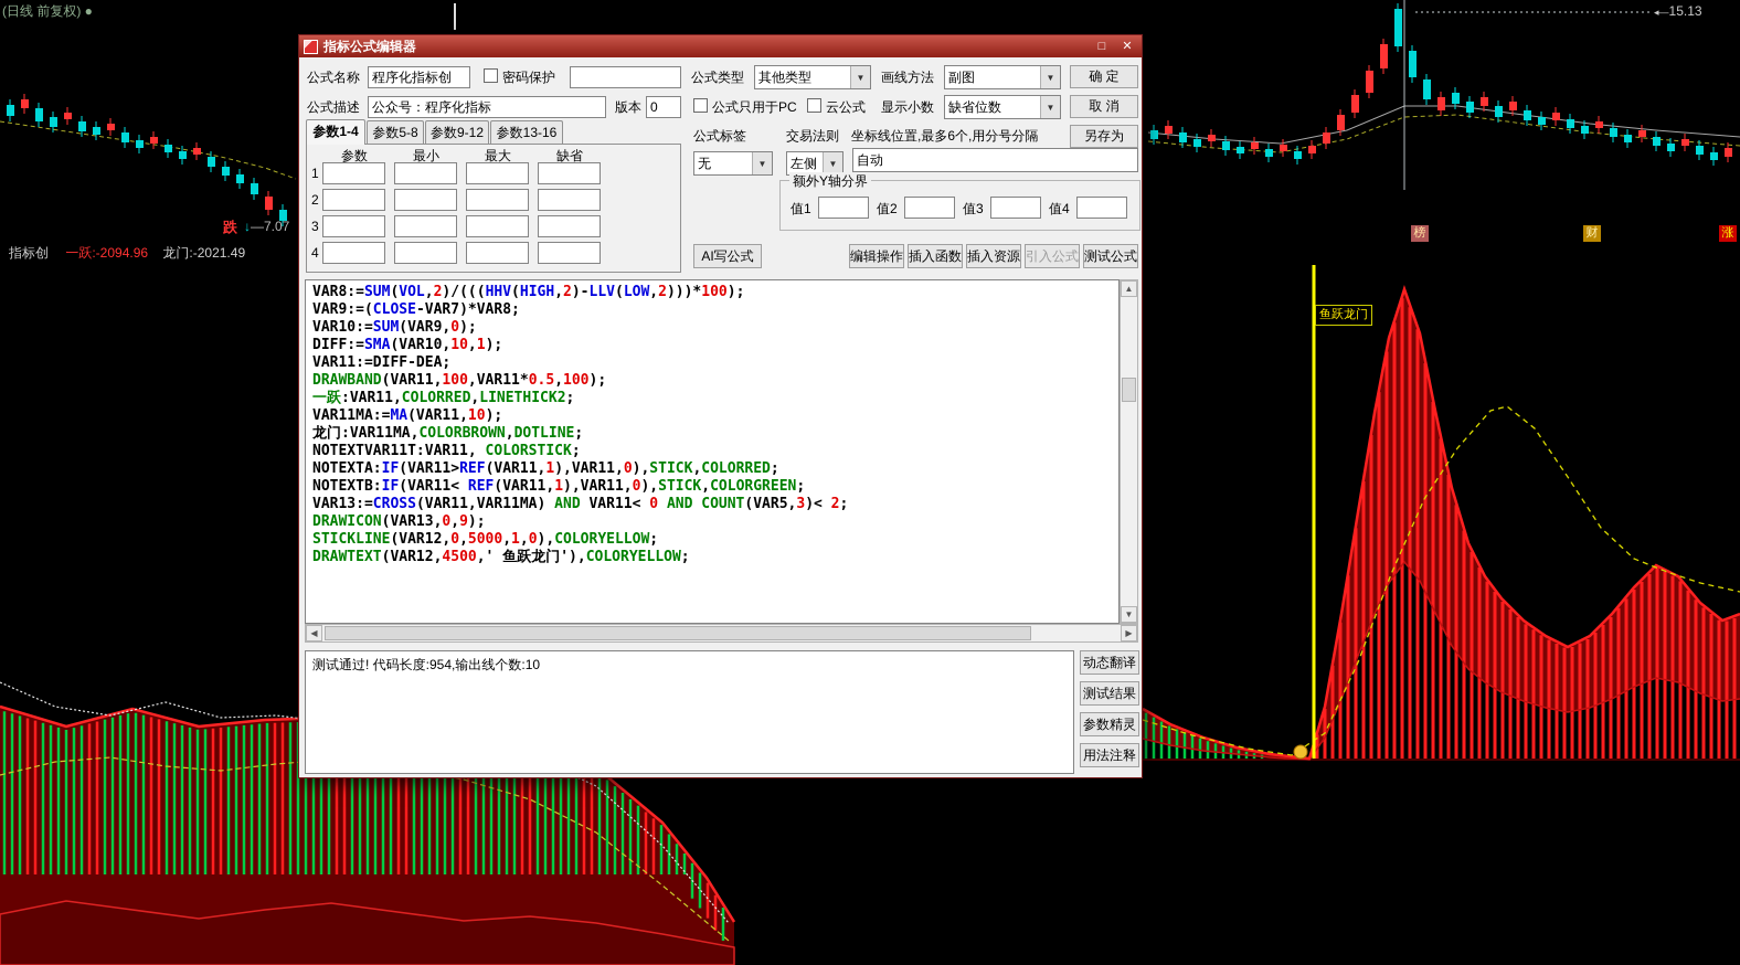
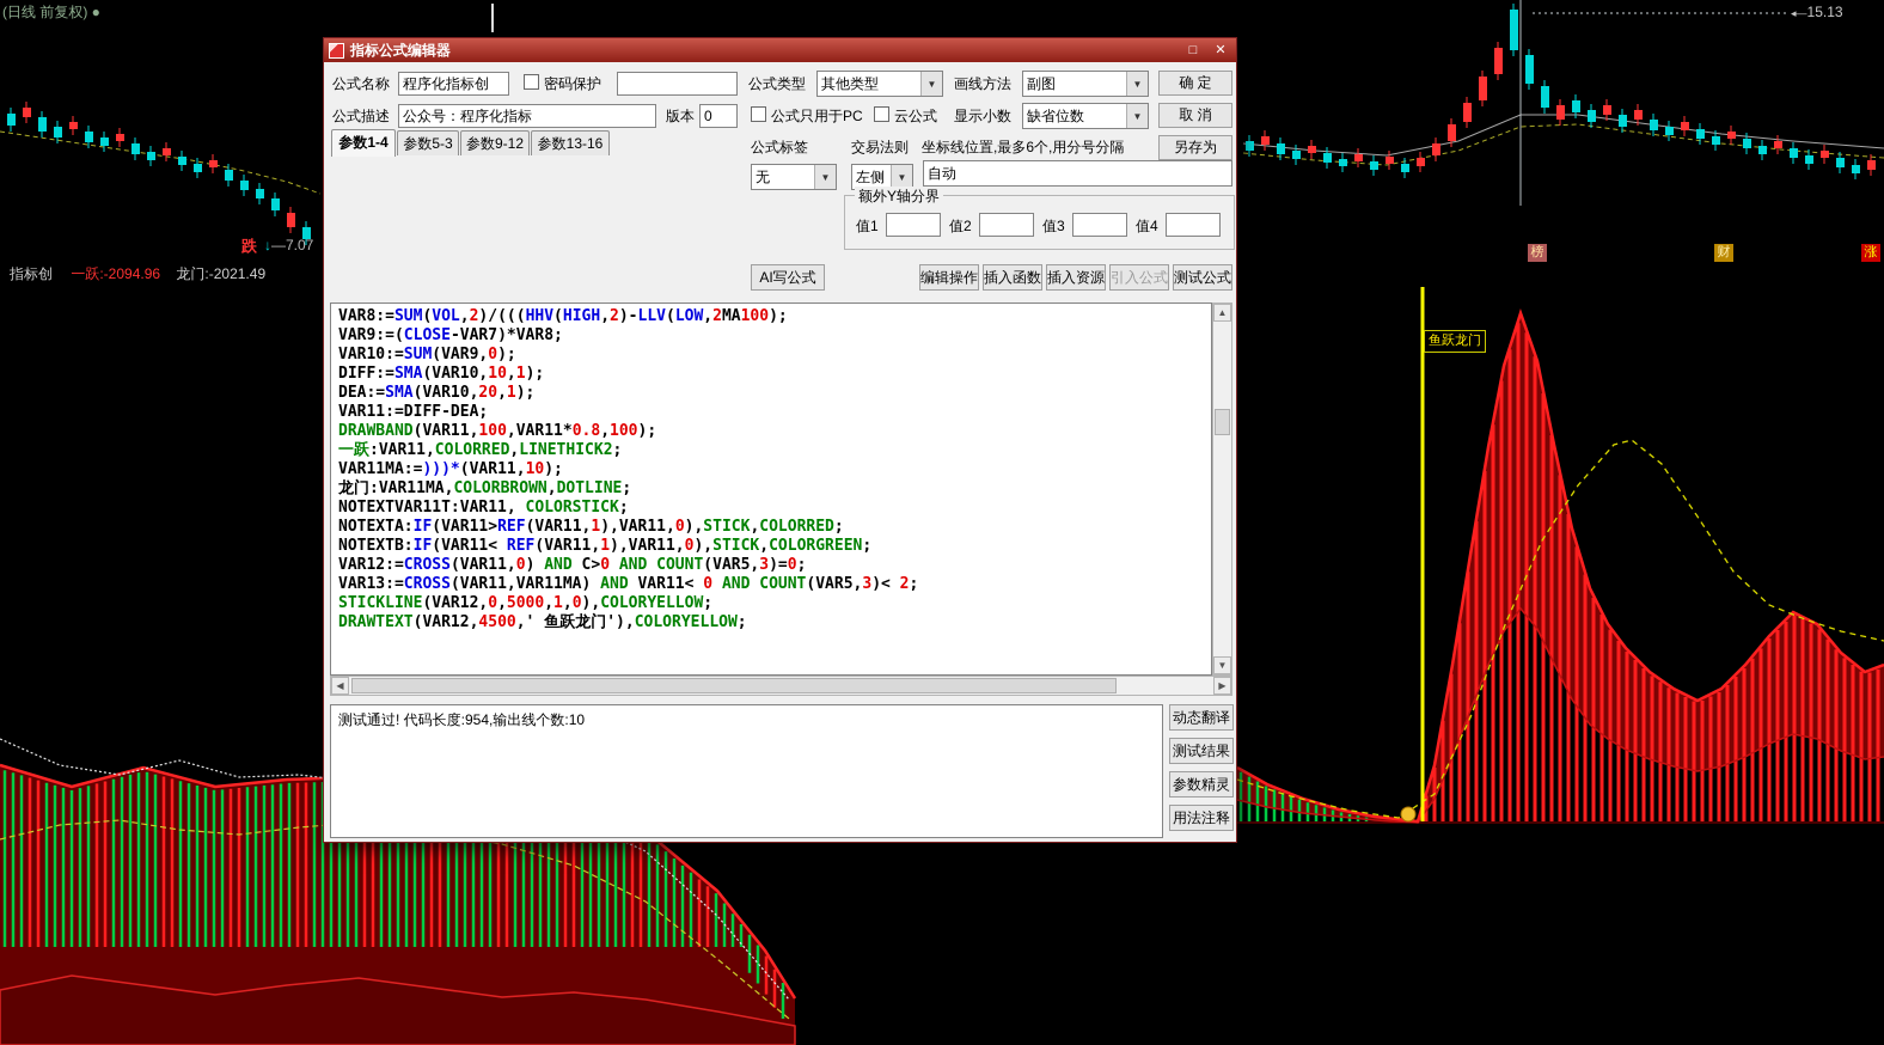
  (日线 前复权) ●
  跌
  ↓—7.07
  指标创 一跃:-2094.96 龙门:-2021.49
  ◂—15.13
  鱼跃龙门
  榜
  财
  涨
  指标公式编辑器
  □
  ✕
  公式名称
  程序化指标创
  密码保护
  公式类型
  其他类型
  ▼
  画线方法
  副图
  ▼
  确 定
  公式描述
  公众号：程序化指标
  版本
  0
  公式只用于PC
  云公式
  显示小数
  缺省位数
  ▼
  取 消
  另存为
  参数1-4
- 参数5-8
+ 参数5-3
  参数9-12
  参数13-16
- 参数
- 最小
- 最大
- 缺省
- 1
- 2
- 3
- 4
  公式标签
  无
  ▼
  交易法则
  左侧
  ▼
  坐标线位置,最多6个,用分号分隔
  自动
  额外Y轴分界
  值1
  值2
  值3
  值4
  AI写公式
  编辑操作
  插入函数
  插入资源
  引入公式
  测试公式
- VAR8:=SUM(VOL,2)/(((HHV(HIGH,2)-LLV(LOW,2)))*100);
+ VAR8:=SUM(VOL,2)/(((HHV(HIGH,2)-LLV(LOW,2MA100);
  VAR9:=(CLOSE-VAR7)*VAR8;
  VAR10:=SUM(VAR9,0);
  DIFF:=SMA(VAR10,10,1);
+ DEA:=SMA(VAR10,20,1);
  VAR11:=DIFF-DEA;
- DRAWBAND(VAR11,100,VAR11*0.5,100);
+ DRAWBAND(VAR11,100,VAR11*0.8,100);
  一跃:VAR11,COLORRED,LINETHICK2;
- VAR11MA:=MA(VAR11,10);
+ VAR11MA:=)))*(VAR11,10);
  龙门:VAR11MA,COLORBROWN,DOTLINE;
  NOTEXTVAR11T:VAR11, COLORSTICK;
  NOTEXTA:IF(VAR11>REF(VAR11,1),VAR11,0),STICK,COLORRED;
  NOTEXTB:IF(VAR11< REF(VAR11,1),VAR11,0),STICK,COLORGREEN;
+ VAR12:=CROSS(VAR11,0) AND C>0 AND COUNT(VAR5,3)=0;
  VAR13:=CROSS(VAR11,VAR11MA) AND VAR11< 0 AND COUNT(VAR5,3)< 2;
- DRAWICON(VAR13,0,9);
  STICKLINE(VAR12,0,5000,1,0),COLORYELLOW;
  DRAWTEXT(VAR12,4500,' 鱼跃龙门'),COLORYELLOW;
  ▲
  ▼
  ◀
  ▶
  测试通过! 代码长度:954,输出线个数:10
  动态翻译
  测试结果
  参数精灵
  用法注释
